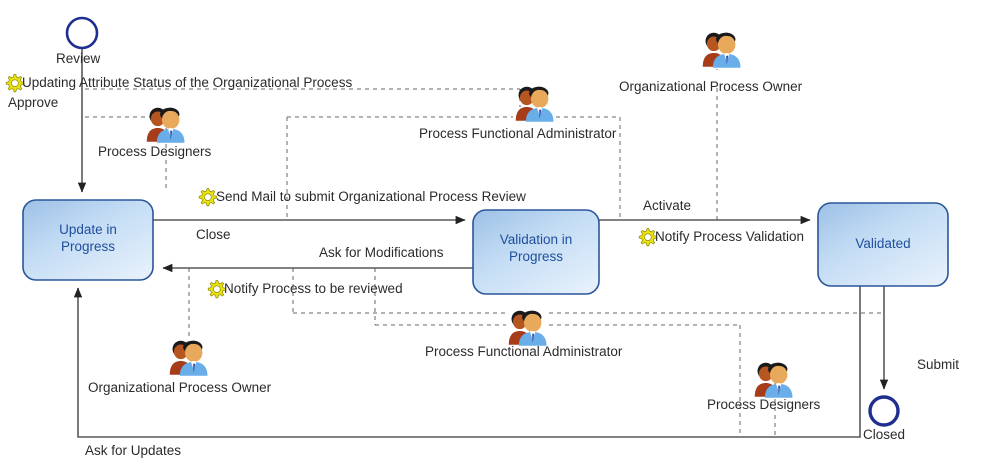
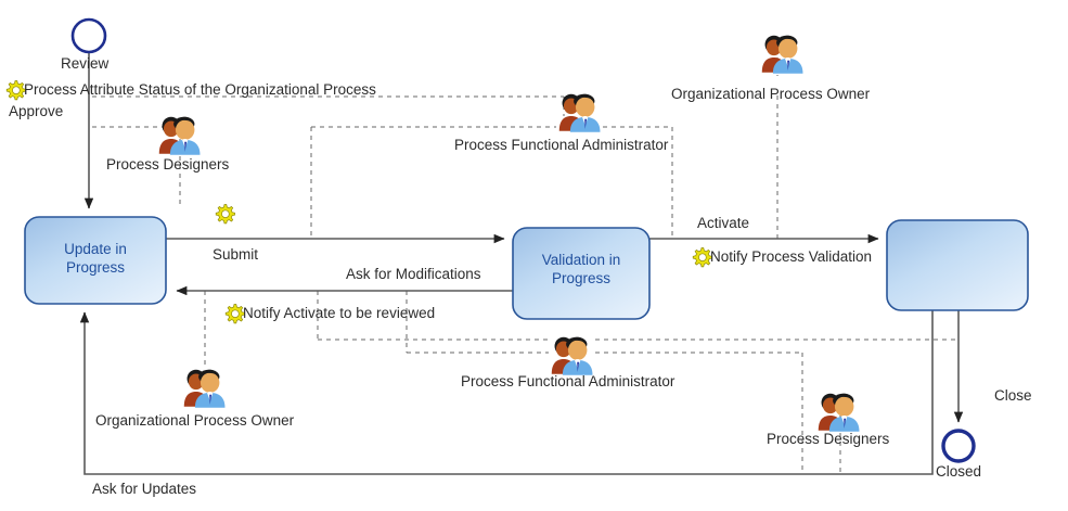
  Update in
  Progress
  Validation in
  Progress
- Validated
  Review
  Closed
  Approve
- Close
+ Submit
  Activate
  Ask for Modifications
  Ask for Updates
- Submit
+ Close
- Updating Attribute Status of the Organizational Process
+ Process Attribute Status of the Organizational Process
- Send Mail to submit Organizational Process Review
  Notify Process Validation
- Notify Process to be reviewed
+ Notify Activate to be reviewed
  Process Designers
  Process Functional Administrator
  Organizational Process Owner
  Organizational Process Owner
  Process Functional Administrator
  Process Designers
